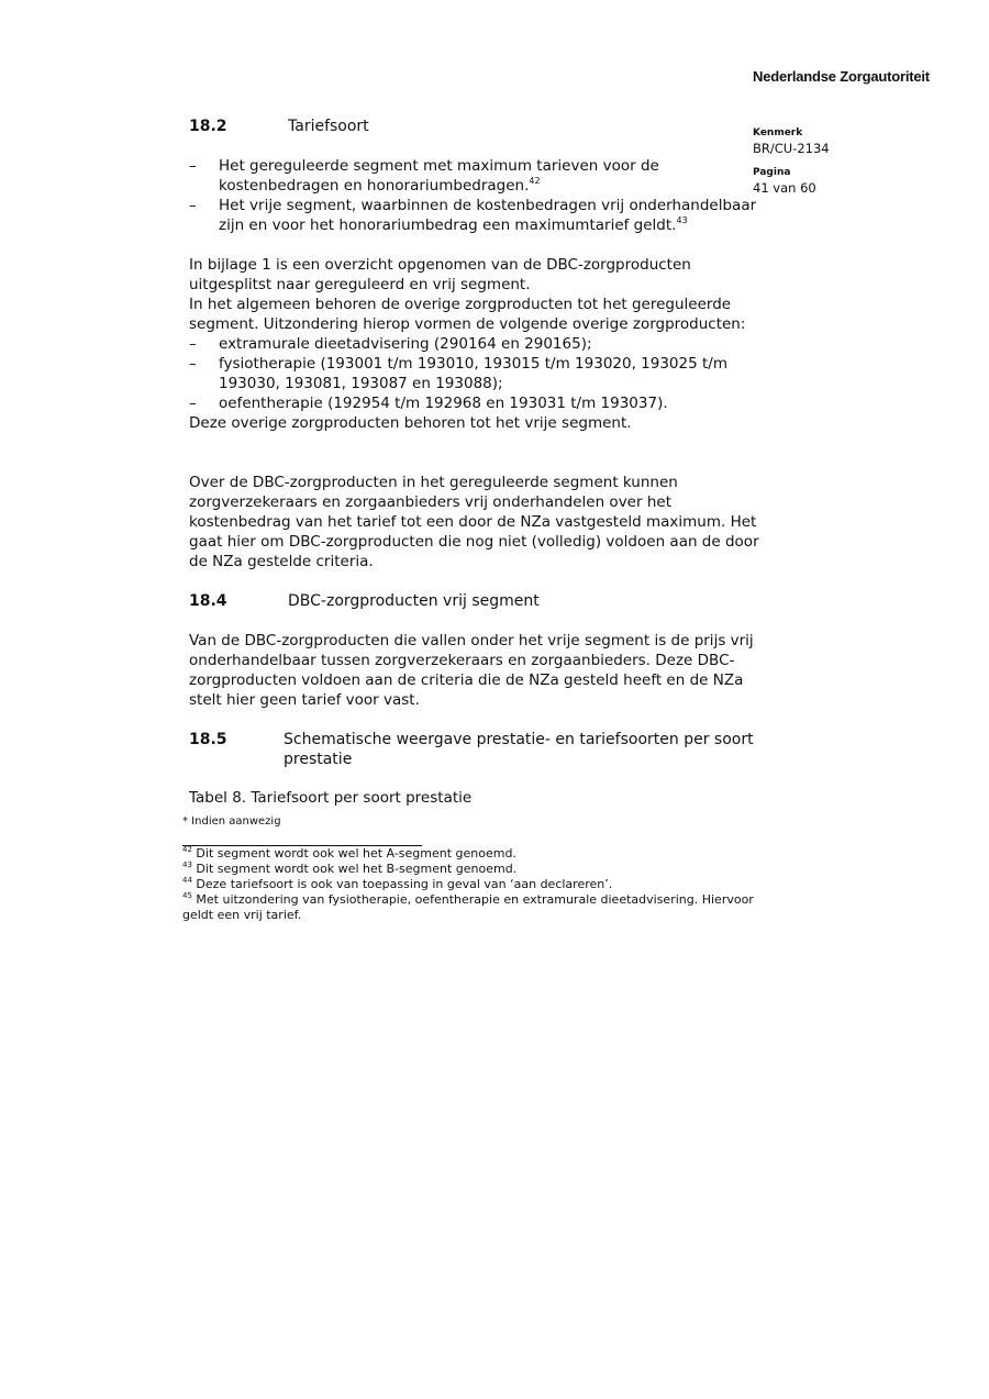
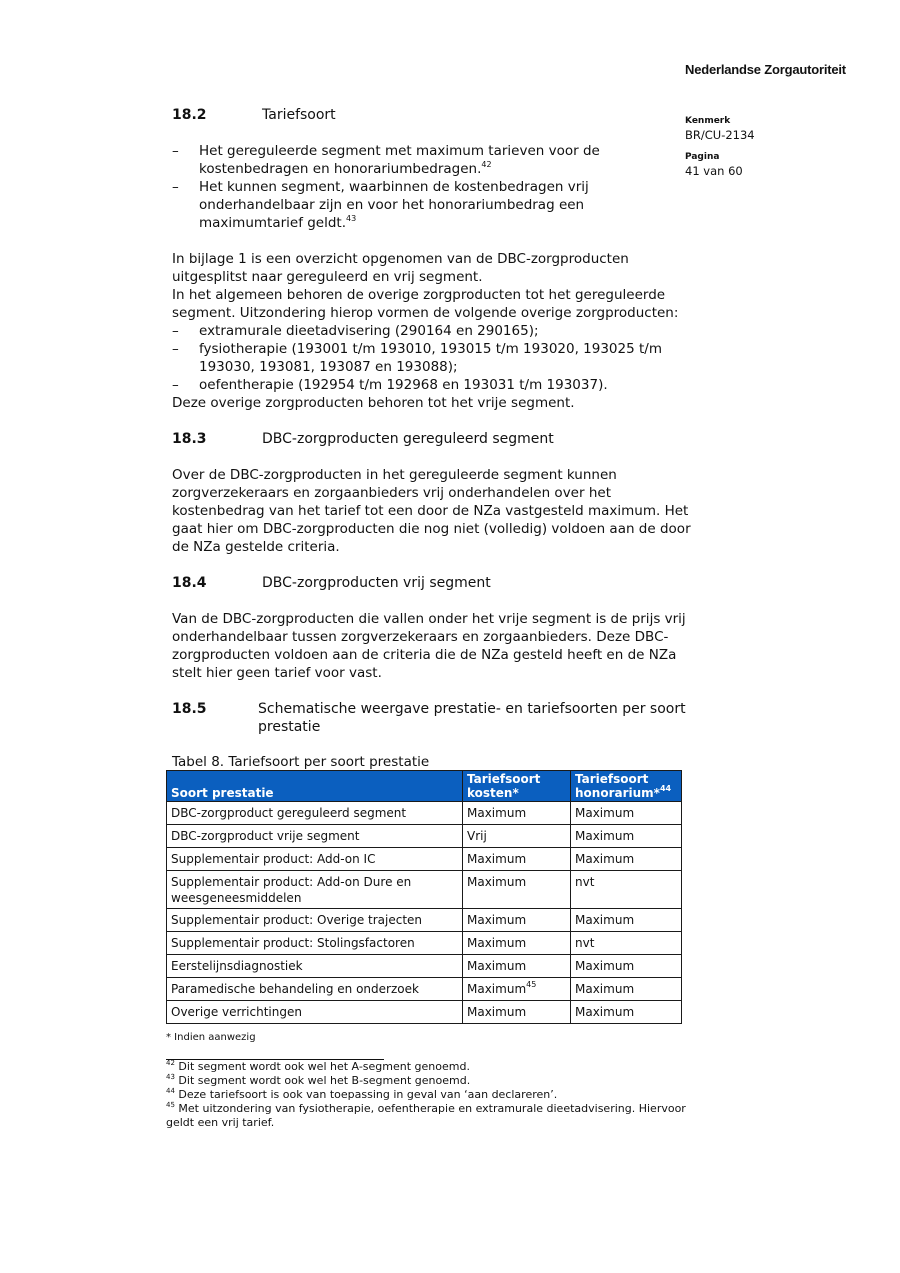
  Nederlandse Zorgautoriteit
  Kenmerk
  BR/CU-2134
  Pagina
  41 van 60
  18.2
  Tariefsoort
  –
  Het gereguleerde segment met maximum tarieven voor de kostenbedragen en honorariumbedragen.42
  –
- Het vrije segment, waarbinnen de kostenbedragen vrij onderhandelbaar zijn en voor het honorariumbedrag een maximumtarief geldt.43
+ Het kunnen segment, waarbinnen de kostenbedragen vrij onderhandelbaar zijn en voor het honorariumbedrag een maximumtarief geldt.43
  In bijlage 1 is een overzicht opgenomen van de DBC-zorgproducten uitgesplitst naar gereguleerd en vrij segment.
  In het algemeen behoren de overige zorgproducten tot het gereguleerde segment. Uitzondering hierop vormen de volgende overige zorgproducten:
  –
  extramurale dieetadvisering (290164 en 290165);
  –
  fysiotherapie (193001 t/m 193010, 193015 t/m 193020, 193025 t/m 193030, 193081, 193087 en 193088);
  –
  oefentherapie (192954 t/m 192968 en 193031 t/m 193037).
  Deze overige zorgproducten behoren tot het vrije segment.
+ 18.3
+ DBC-zorgproducten gereguleerd segment
  Over de DBC-zorgproducten in het gereguleerde segment kunnen zorgverzekeraars en zorgaanbieders vrij onderhandelen over het kostenbedrag van het tarief tot een door de NZa vastgesteld maximum. Het gaat hier om DBC-zorgproducten die nog niet (volledig) voldoen aan de door de NZa gestelde criteria.
  18.4
  DBC-zorgproducten vrij segment
  Van de DBC-zorgproducten die vallen onder het vrije segment is de prijs vrij onderhandelbaar tussen zorgverzekeraars en zorgaanbieders. Deze DBC-zorgproducten voldoen aan de criteria die de NZa gesteld heeft en de NZa stelt hier geen tarief voor vast.
  18.5
  Schematische weergave prestatie- en tariefsoorten per soort prestatie
  Tabel 8. Tariefsoort per soort prestatie
+ Soort prestatie	Tariefsoort kosten*	Tariefsoort honorarium*44
+ DBC-zorgproduct gereguleerd segment	Maximum	Maximum
+ DBC-zorgproduct vrije segment	Vrij	Maximum
+ Supplementair product: Add-on IC	Maximum	Maximum
+ Supplementair product: Add-on Dure en weesgeneesmiddelen	Maximum	nvt
+ Supplementair product: Overige trajecten	Maximum	Maximum
+ Supplementair product: Stolingsfactoren	Maximum	nvt
+ Eerstelijnsdiagnostiek	Maximum	Maximum
+ Paramedische behandeling en onderzoek	Maximum45	Maximum
+ Overige verrichtingen	Maximum	Maximum
  * Indien aanwezig
  42 Dit segment wordt ook wel het A-segment genoemd.
  43 Dit segment wordt ook wel het B-segment genoemd.
  44 Deze tariefsoort is ook van toepassing in geval van ‘aan declareren’.
  45 Met uitzondering van fysiotherapie, oefentherapie en extramurale dieetadvisering. Hiervoor geldt een vrij tarief.
